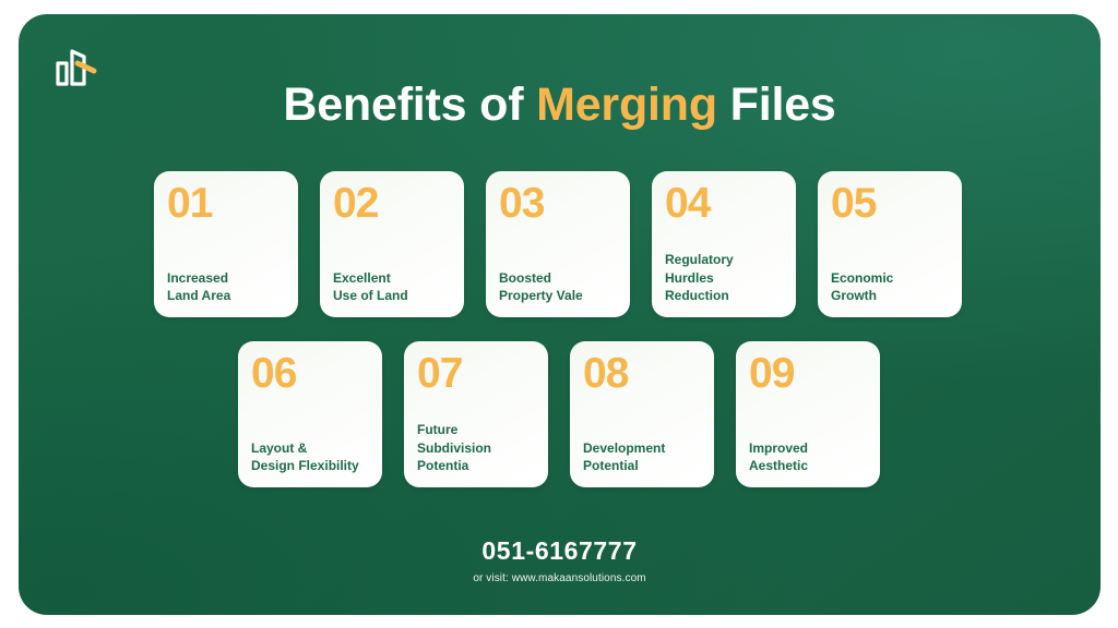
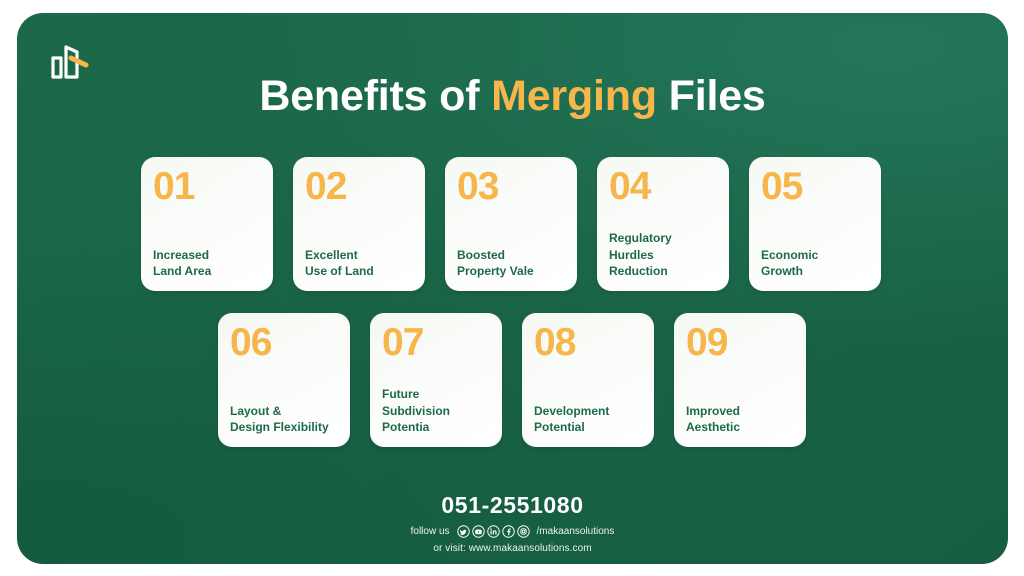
  Benefits of Merging Files
  01
  Increased
  Land Area
  02
  Excellent
  Use of Land
  03
  Boosted
  Property Vale
  04
  Regulatory
  Hurdles
  Reduction
  05
  Economic
  Growth
  06
  Layout &
  Design Flexibility
  07
  Future
  Subdivision
  Potentia
  08
  Development
  Potential
  09
  Improved
  Aesthetic
- 051-6167777
+ 051-2551080
+ follow us
+ /makaansolutions
  or visit: www.makaansolutions.com
